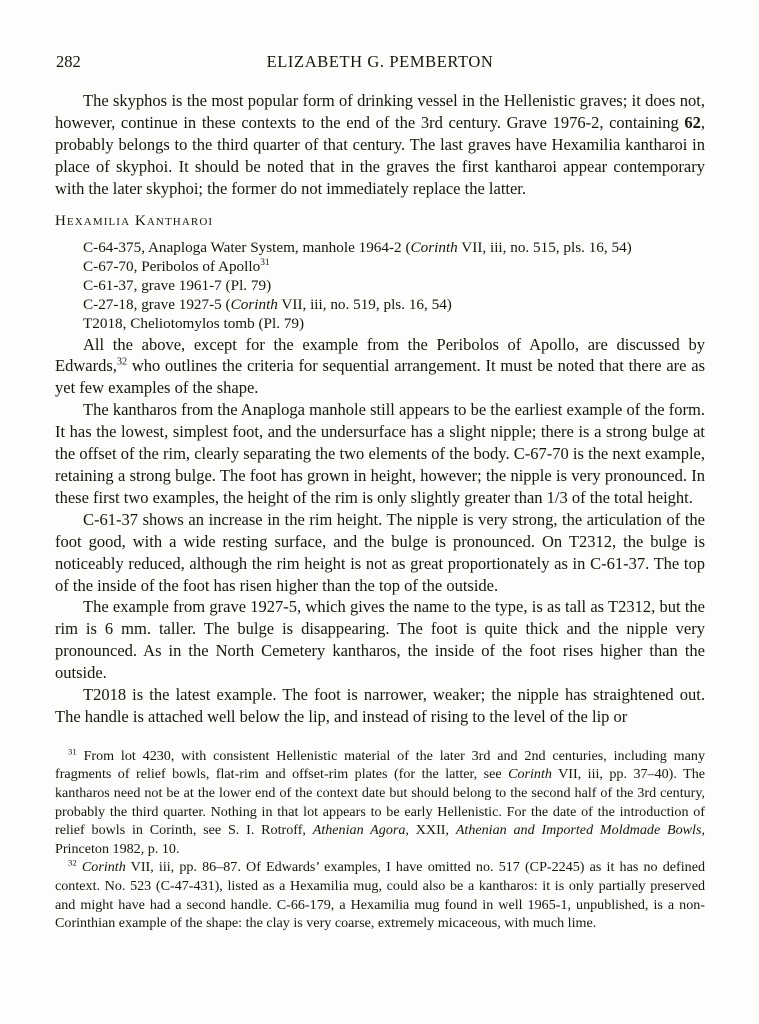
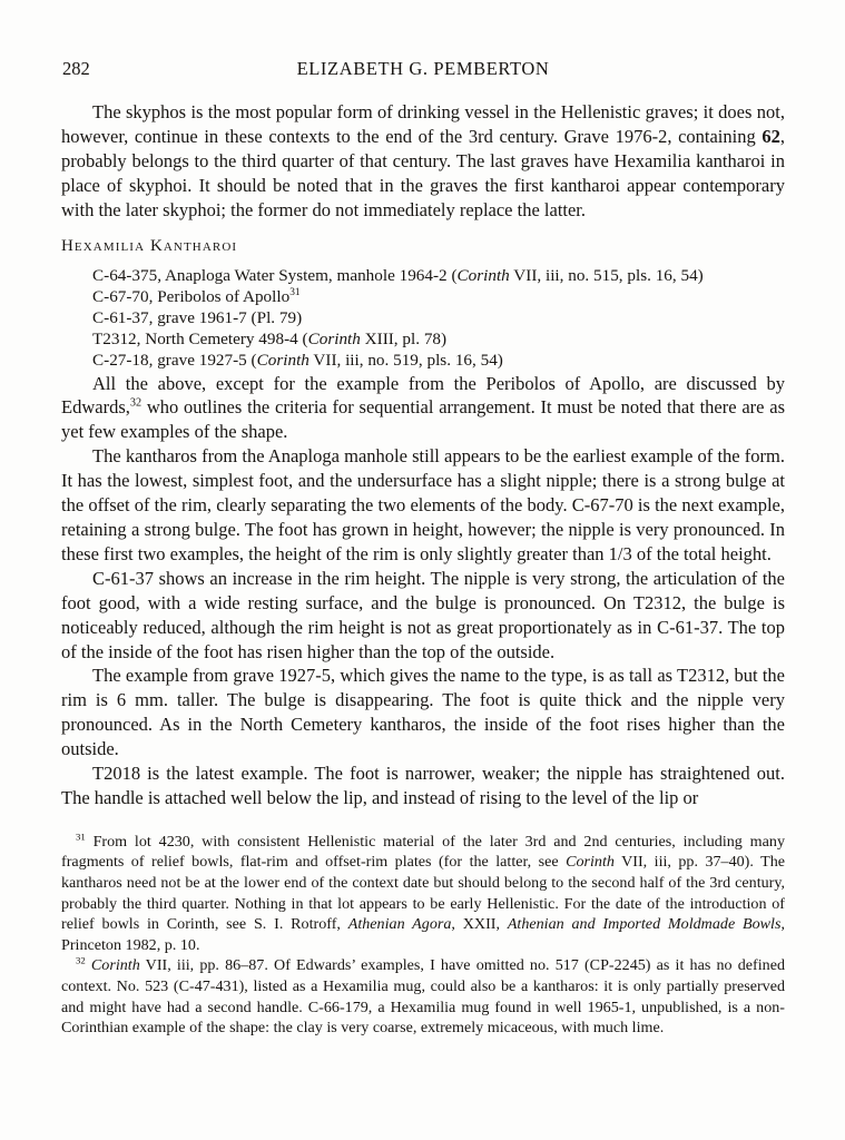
  282
  ELIZABETH G. PEMBERTON
  The skyphos is the most popular form of drinking vessel in the Hellenistic graves; it does not, however, continue in these contexts to the end of the 3rd century. Grave 1976-2, containing 62, probably belongs to the third quarter of that century. The last graves have Hexamilia kantharoi in place of skyphoi. It should be noted that in the graves the first kantharoi appear contemporary with the later skyphoi; the former do not immediately replace the latter.
  Hexamilia Kantharoi
  C-64-375, Anaploga Water System, manhole 1964-2 (Corinth VII, iii, no. 515, pls. 16, 54)
  C-67-70, Peribolos of Apollo31
  C-61-37, grave 1961-7 (Pl. 79)
+ T2312, North Cemetery 498-4 (Corinth XIII, pl. 78)
  C-27-18, grave 1927-5 (Corinth VII, iii, no. 519, pls. 16, 54)
- T2018, Cheliotomylos tomb (Pl. 79)
  All the above, except for the example from the Peribolos of Apollo, are discussed by Edwards,32 who outlines the criteria for sequential arrangement. It must be noted that there are as yet few examples of the shape.
  The kantharos from the Anaploga manhole still appears to be the earliest example of the form. It has the lowest, simplest foot, and the undersurface has a slight nipple; there is a strong bulge at the offset of the rim, clearly separating the two elements of the body. C-67-70 is the next example, retaining a strong bulge. The foot has grown in height, however; the nipple is very pronounced. In these first two examples, the height of the rim is only slightly greater than 1/3 of the total height.
  C-61-37 shows an increase in the rim height. The nipple is very strong, the articulation of the foot good, with a wide resting surface, and the bulge is pronounced. On T2312, the bulge is noticeably reduced, although the rim height is not as great proportionately as in C-61-37. The top of the inside of the foot has risen higher than the top of the outside.
  The example from grave 1927-5, which gives the name to the type, is as tall as T2312, but the rim is 6 mm. taller. The bulge is disappearing. The foot is quite thick and the nipple very pronounced. As in the North Cemetery kantharos, the inside of the foot rises higher than the outside.
  T2018 is the latest example. The foot is narrower, weaker; the nipple has straightened out. The handle is attached well below the lip, and instead of rising to the level of the lip or
  31 From lot 4230, with consistent Hellenistic material of the later 3rd and 2nd centuries, including many fragments of relief bowls, flat-rim and offset-rim plates (for the latter, see Corinth VII, iii, pp. 37–40). The kantharos need not be at the lower end of the context date but should belong to the second half of the 3rd century, probably the third quarter. Nothing in that lot appears to be early Hellenistic. For the date of the introduction of relief bowls in Corinth, see S. I. Rotroff, Athenian Agora, XXII, Athenian and Imported Moldmade Bowls, Princeton 1982, p. 10.
  32 Corinth VII, iii, pp. 86–87. Of Edwards’ examples, I have omitted no. 517 (CP-2245) as it has no defined context. No. 523 (C-47-431), listed as a Hexamilia mug, could also be a kantharos: it is only partially preserved and might have had a second handle. C-66-179, a Hexamilia mug found in well 1965-1, unpublished, is a non-Corinthian example of the shape: the clay is very coarse, extremely micaceous, with much lime.
